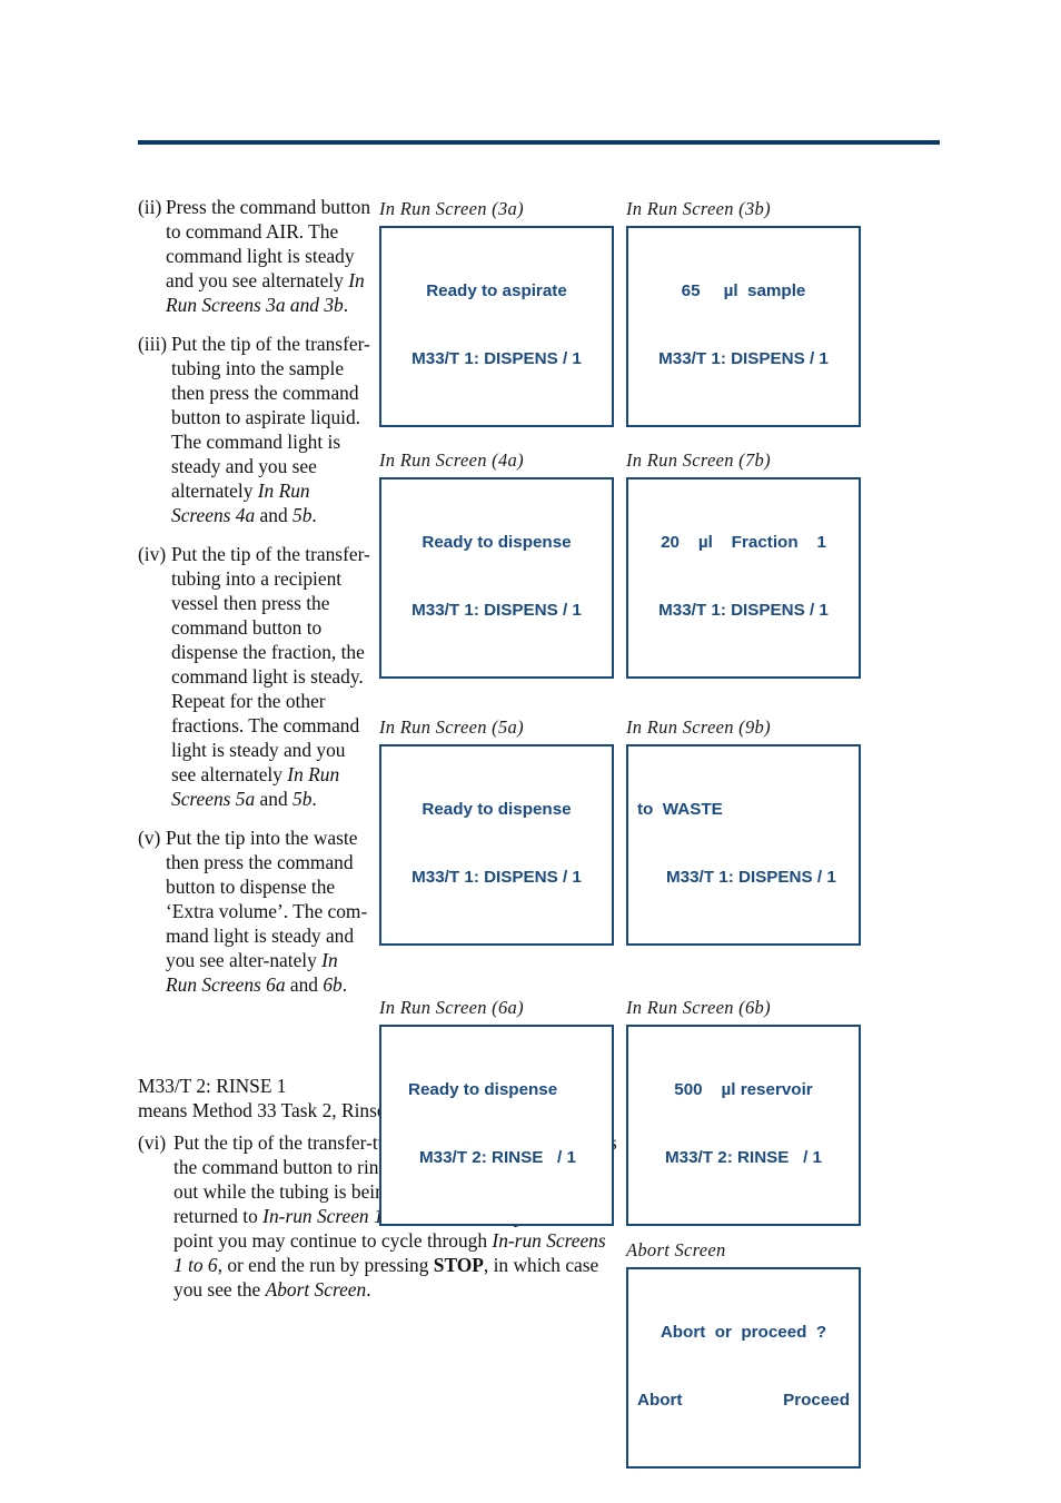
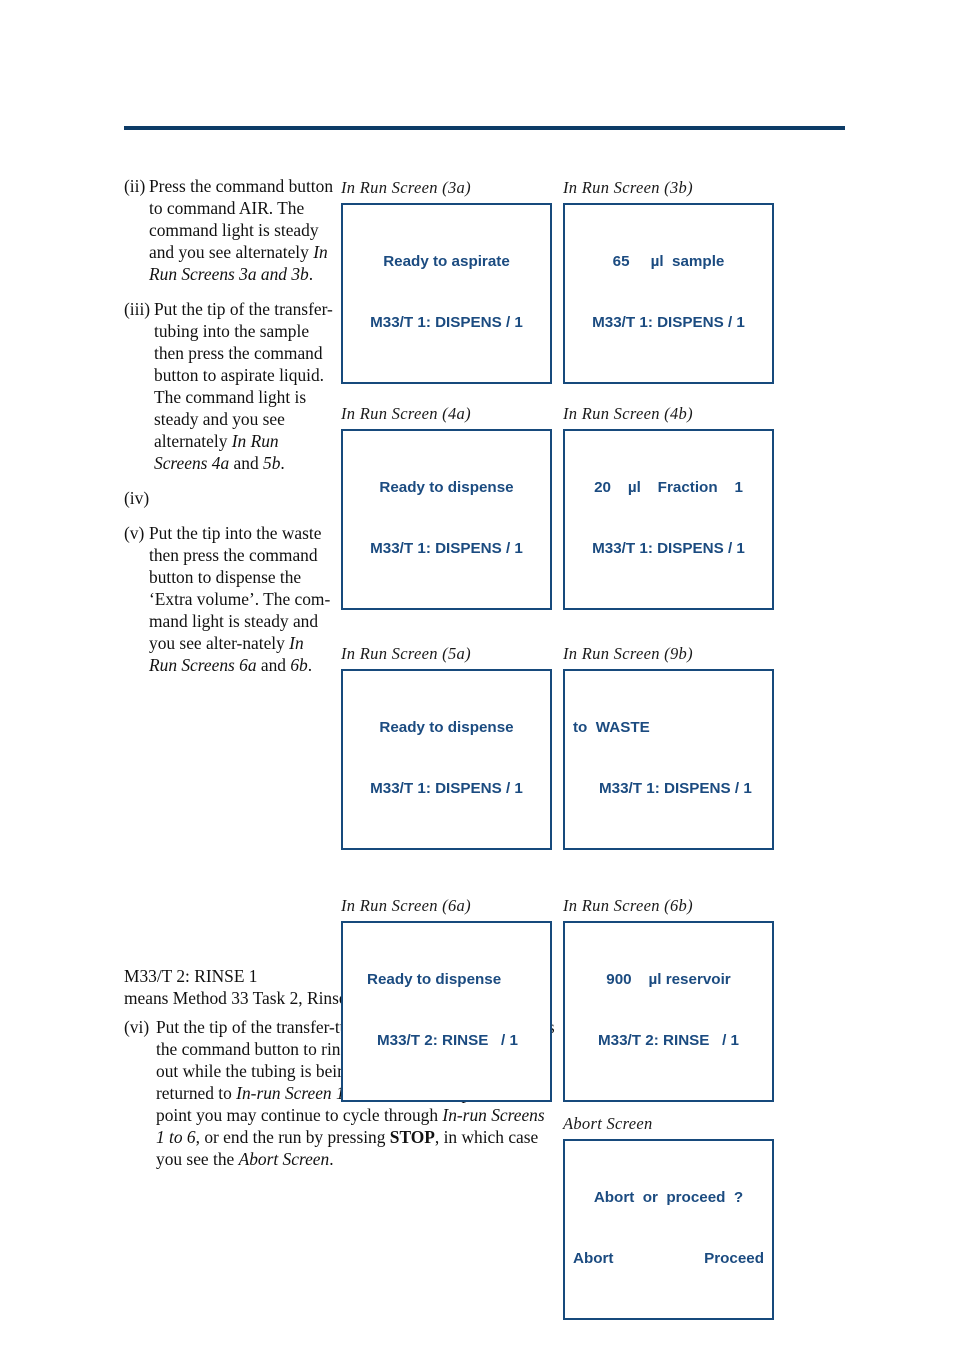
  (ii)
  Press the command button to command AIR. The command light is steady and you see alternately In Run Screens 3a and 3b.
  (iii)
  Put the tip of the transfer-tubing into the sample then press the command button to aspirate liquid. The command light is steady and you see alternately In Run Screens 4a and 5b.
  (iv)
- Put the tip of the transfer-tubing into a recipient vessel then press the command button to dispense the fraction, the command light is steady. Repeat for the other fractions. The command light is steady and you see alternately In Run Screens 5a and 5b.
  (v)
  Put the tip into the waste then press the command button to dispense the ‘Extra volume’. The com-mand light is steady and you see alter-nately In Run Screens 6a and 6b.
  M33/T 2: RINSE 1
  (vi)
  In Run Screen (3a)
  Ready to aspirate
  M33/T 1: DISPENS / 1
  In Run Screen (3b)
  65 µl sample
  M33/T 1: DISPENS / 1
  In Run Screen (4a)
  Ready to dispense
  M33/T 1: DISPENS / 1
- In Run Screen (7b)
+ In Run Screen (4b)
  20 µl Fraction 1
  M33/T 1: DISPENS / 1
  In Run Screen (5a)
  Ready to dispense
  M33/T 1: DISPENS / 1
  In Run Screen (9b)
  to WASTE
  M33/T 1: DISPENS / 1
  In Run Screen (6a)
  Ready to dispense
  M33/T 2: RINSE / 1
  In Run Screen (6b)
- 500 µl reservoir
+ 900 µl reservoir
  M33/T 2: RINSE / 1
  Abort Screen
  Abort or proceed ?
  Abort
  Proceed
